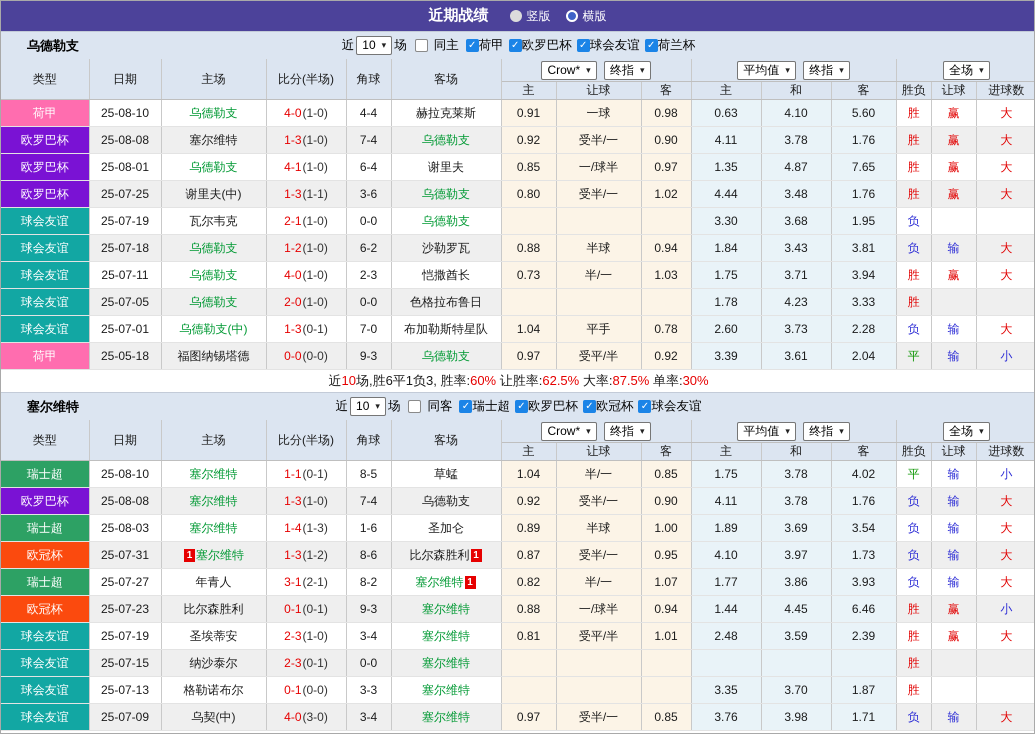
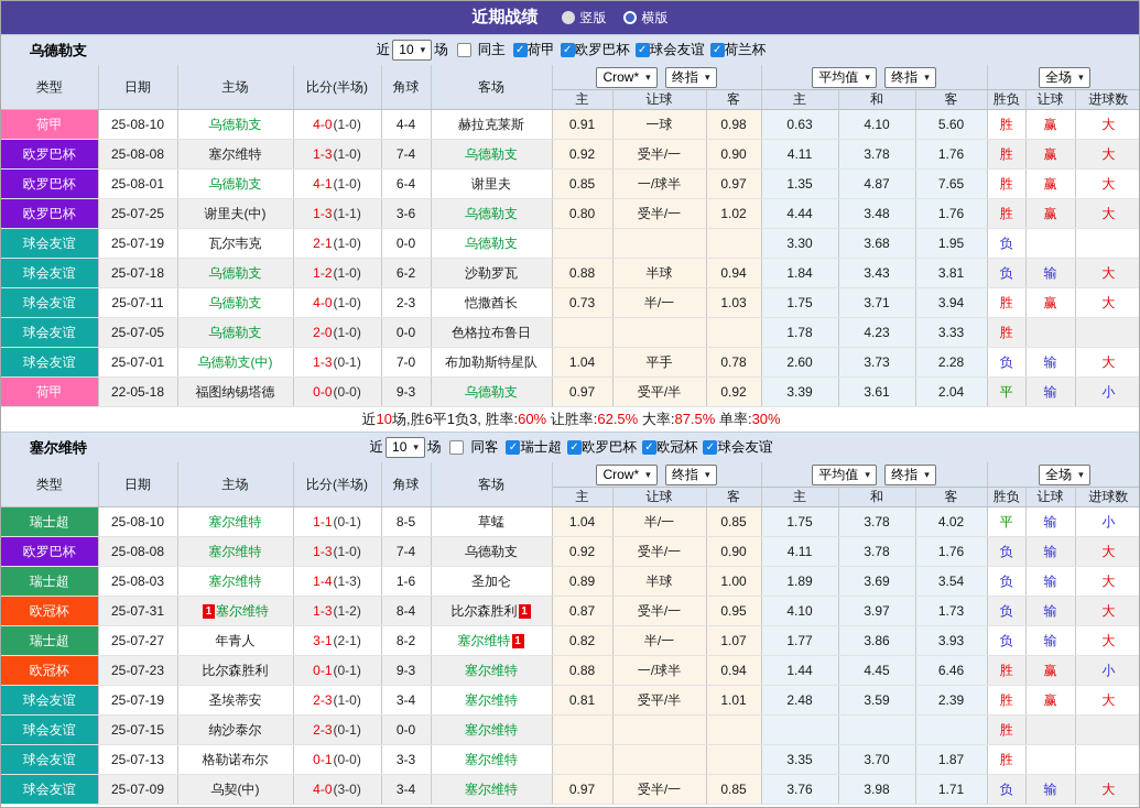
  近期战绩
  竖版
  横版
  乌德勒支
  近
  10
  ▾
  场
  同主
  ✓
  荷甲
  ✓
  欧罗巴杯
  ✓
  球会友谊
  ✓
  荷兰杯
  类型	日期	主场	比分(半场)	角球	客场	Crow* ▾ 终指 ▾	平均值 ▾ 终指 ▾	全场 ▾
  主	让球	客	主	和	客	胜负	让球	进球数
  荷甲	25-08-10	乌德勒支	4-0(1-0)	4-4	赫拉克莱斯	0.91	一球	0.98	0.63	4.10	5.60	胜	赢	大
  欧罗巴杯	25-08-08	塞尔维特	1-3(1-0)	7-4	乌德勒支	0.92	受半/一	0.90	4.11	3.78	1.76	胜	赢	大
  欧罗巴杯	25-08-01	乌德勒支	4-1(1-0)	6-4	谢里夫	0.85	一/球半	0.97	1.35	4.87	7.65	胜	赢	大
  欧罗巴杯	25-07-25	谢里夫(中)	1-3(1-1)	3-6	乌德勒支	0.80	受半/一	1.02	4.44	3.48	1.76	胜	赢	大
  球会友谊	25-07-19	瓦尔韦克	2-1(1-0)	0-0	乌德勒支				3.30	3.68	1.95	负
  球会友谊	25-07-18	乌德勒支	1-2(1-0)	6-2	沙勒罗瓦	0.88	半球	0.94	1.84	3.43	3.81	负	输	大
  球会友谊	25-07-11	乌德勒支	4-0(1-0)	2-3	恺撒酋长	0.73	半/一	1.03	1.75	3.71	3.94	胜	赢	大
  球会友谊	25-07-05	乌德勒支	2-0(1-0)	0-0	色格拉布鲁日				1.78	4.23	3.33	胜
  球会友谊	25-07-01	乌德勒支(中)	1-3(0-1)	7-0	布加勒斯特星队	1.04	平手	0.78	2.60	3.73	2.28	负	输	大
- 荷甲	25-05-18	福图纳锡塔德	0-0(0-0)	9-3	乌德勒支	0.97	受平/半	0.92	3.39	3.61	2.04	平	输	小
+ 荷甲	22-05-18	福图纳锡塔德	0-0(0-0)	9-3	乌德勒支	0.97	受平/半	0.92	3.39	3.61	2.04	平	输	小
  近10场,胜6平1负3, 胜率:60% 让胜率:62.5% 大率:87.5% 单率:30%
  塞尔维特
  近
  10
  ▾
  场
  同客
  ✓
  瑞士超
  ✓
  欧罗巴杯
  ✓
  欧冠杯
  ✓
  球会友谊
  类型	日期	主场	比分(半场)	角球	客场	Crow* ▾ 终指 ▾	平均值 ▾ 终指 ▾	全场 ▾
  主	让球	客	主	和	客	胜负	让球	进球数
  瑞士超	25-08-10	塞尔维特	1-1(0-1)	8-5	草蜢	1.04	半/一	0.85	1.75	3.78	4.02	平	输	小
  欧罗巴杯	25-08-08	塞尔维特	1-3(1-0)	7-4	乌德勒支	0.92	受半/一	0.90	4.11	3.78	1.76	负	输	大
  瑞士超	25-08-03	塞尔维特	1-4(1-3)	1-6	圣加仑	0.89	半球	1.00	1.89	3.69	3.54	负	输	大
- 欧冠杯	25-07-31	1 塞尔维特	1-3(1-2)	8-6	比尔森胜利 1	0.87	受半/一	0.95	4.10	3.97	1.73	负	输	大
+ 欧冠杯	25-07-31	1 塞尔维特	1-3(1-2)	8-4	比尔森胜利 1	0.87	受半/一	0.95	4.10	3.97	1.73	负	输	大
  瑞士超	25-07-27	年青人	3-1(2-1)	8-2	塞尔维特 1	0.82	半/一	1.07	1.77	3.86	3.93	负	输	大
  欧冠杯	25-07-23	比尔森胜利	0-1(0-1)	9-3	塞尔维特	0.88	一/球半	0.94	1.44	4.45	6.46	胜	赢	小
  球会友谊	25-07-19	圣埃蒂安	2-3(1-0)	3-4	塞尔维特	0.81	受平/半	1.01	2.48	3.59	2.39	胜	赢	大
  球会友谊	25-07-15	纳沙泰尔	2-3(0-1)	0-0	塞尔维特							胜
  球会友谊	25-07-13	格勒诺布尔	0-1(0-0)	3-3	塞尔维特				3.35	3.70	1.87	胜
  球会友谊	25-07-09	乌契(中)	4-0(3-0)	3-4	塞尔维特	0.97	受半/一	0.85	3.76	3.98	1.71	负	输	大
